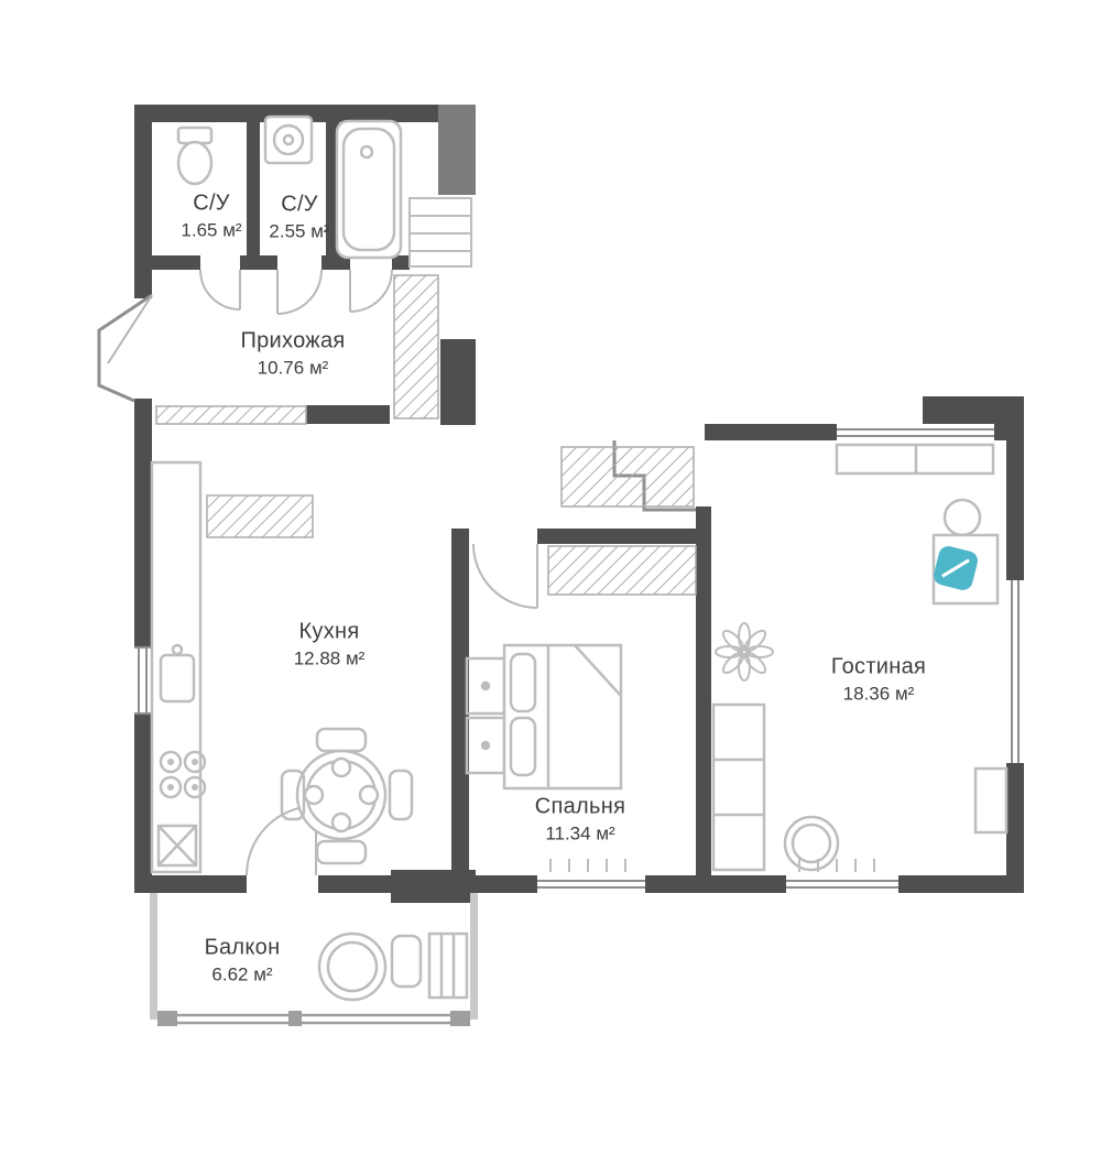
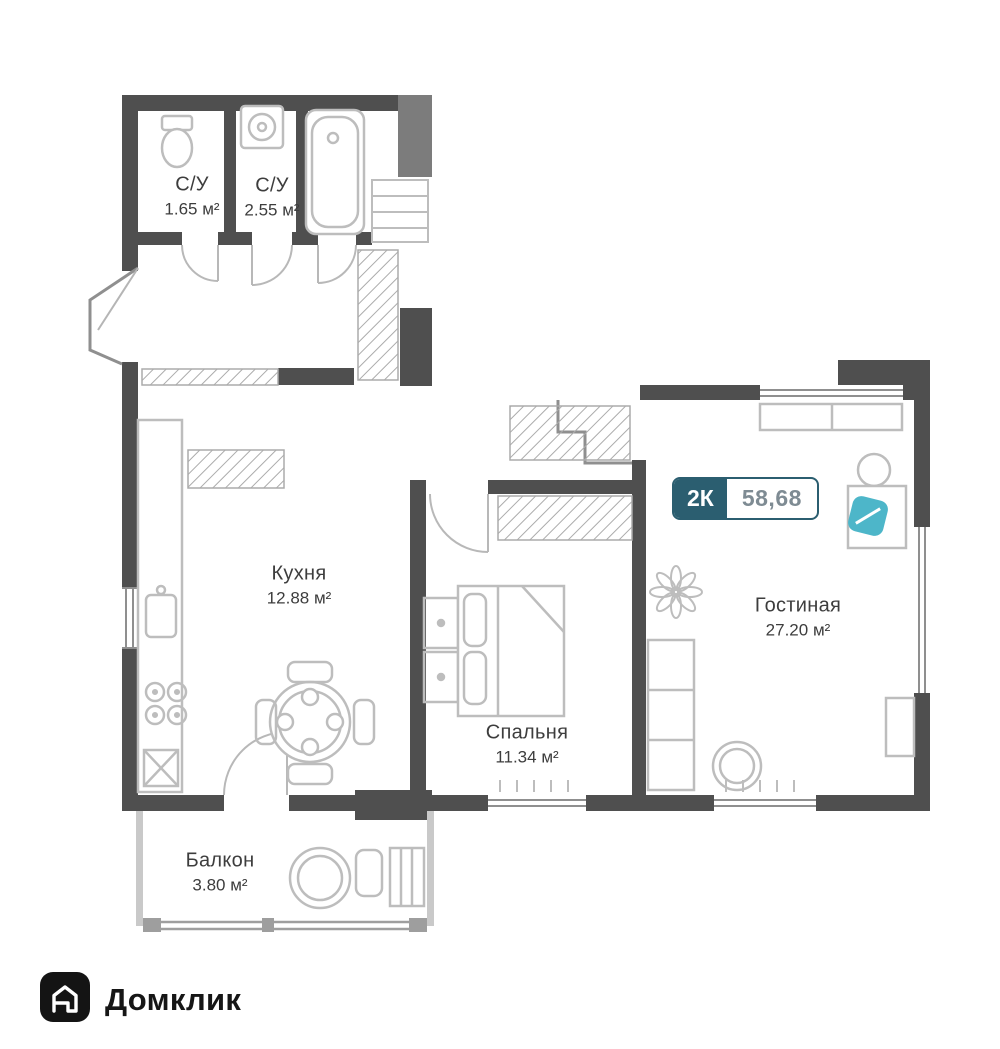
  С/У
  1.65 м²
  С/У
  2.55 м²
- Прихожая
- 10.76 м²
  Кухня
  12.88 м²
  Спальня
  11.34 м²
  Гостиная
- 18.36 м²
+ 27.20 м²
  Балкон
- 6.62 м²
+ 3.80 м²
+ 2К
+ 58,68
+ Домклик
